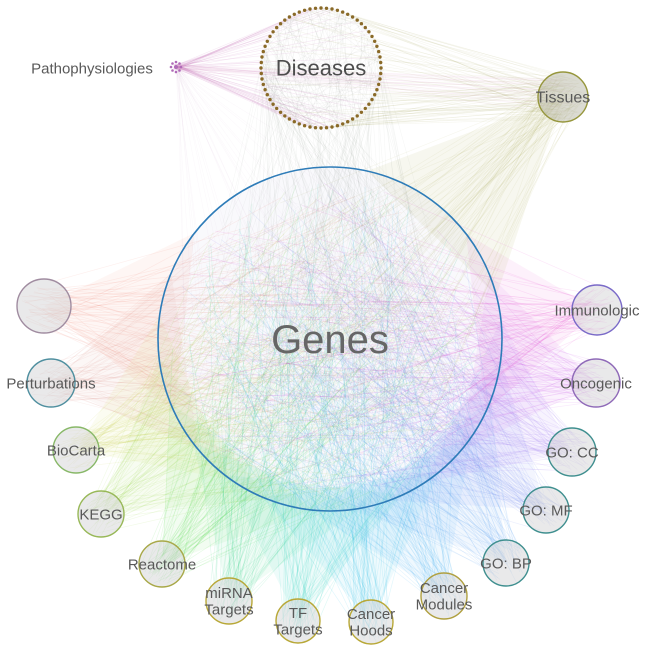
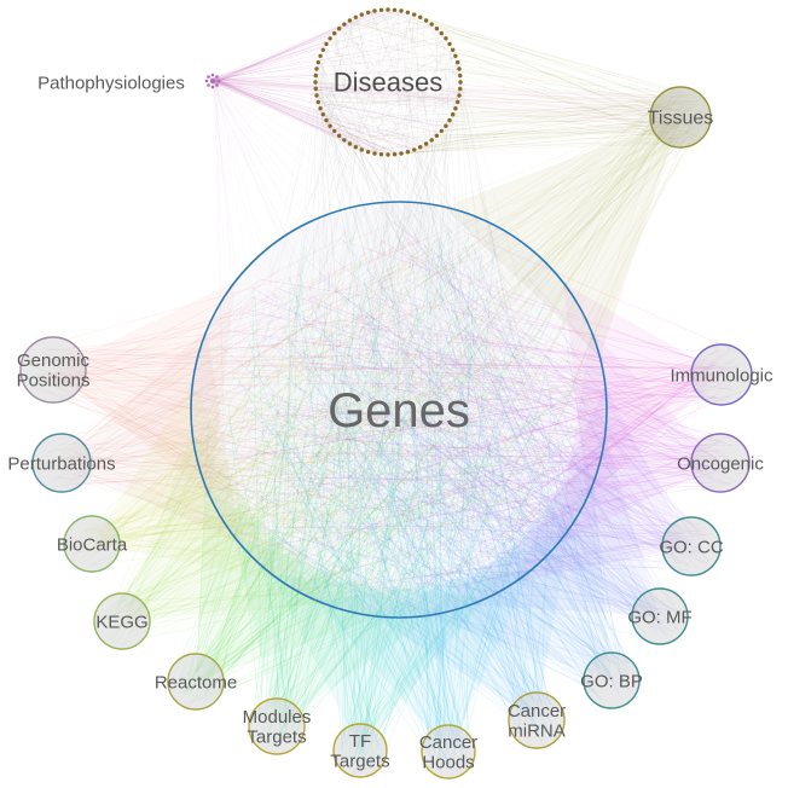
  Genes
  Diseases
  Pathophysiologies
  Tissues
+ Genomic Positions
  Perturbations
  BioCarta
  KEGG
  Reactome
- miRNA Targets
+ Modules Targets
  TF Targets
  Cancer Hoods
- Cancer Modules
+ Cancer miRNA
  GO: BP
  GO: MF
  GO: CC
  Oncogenic
  Immunologic
